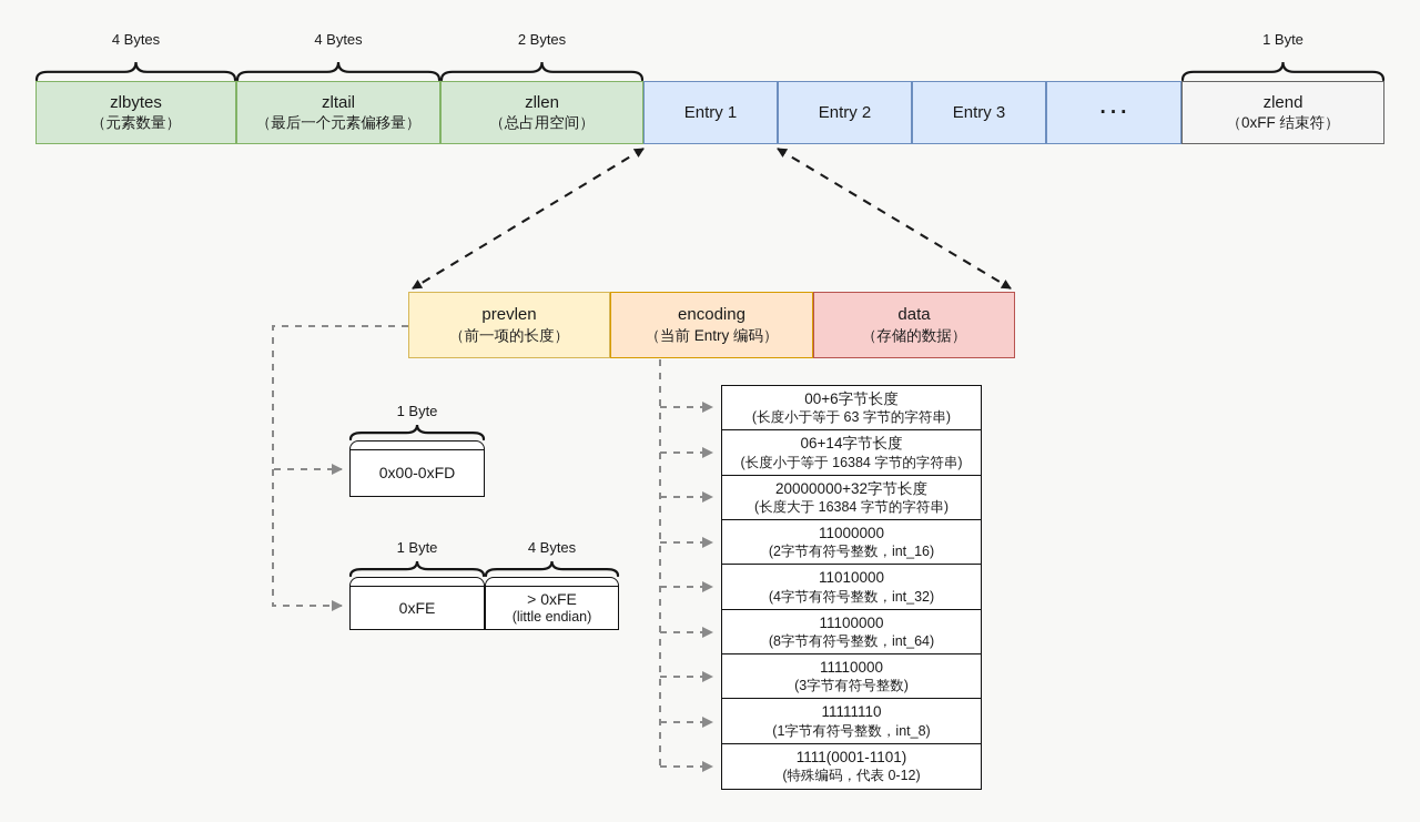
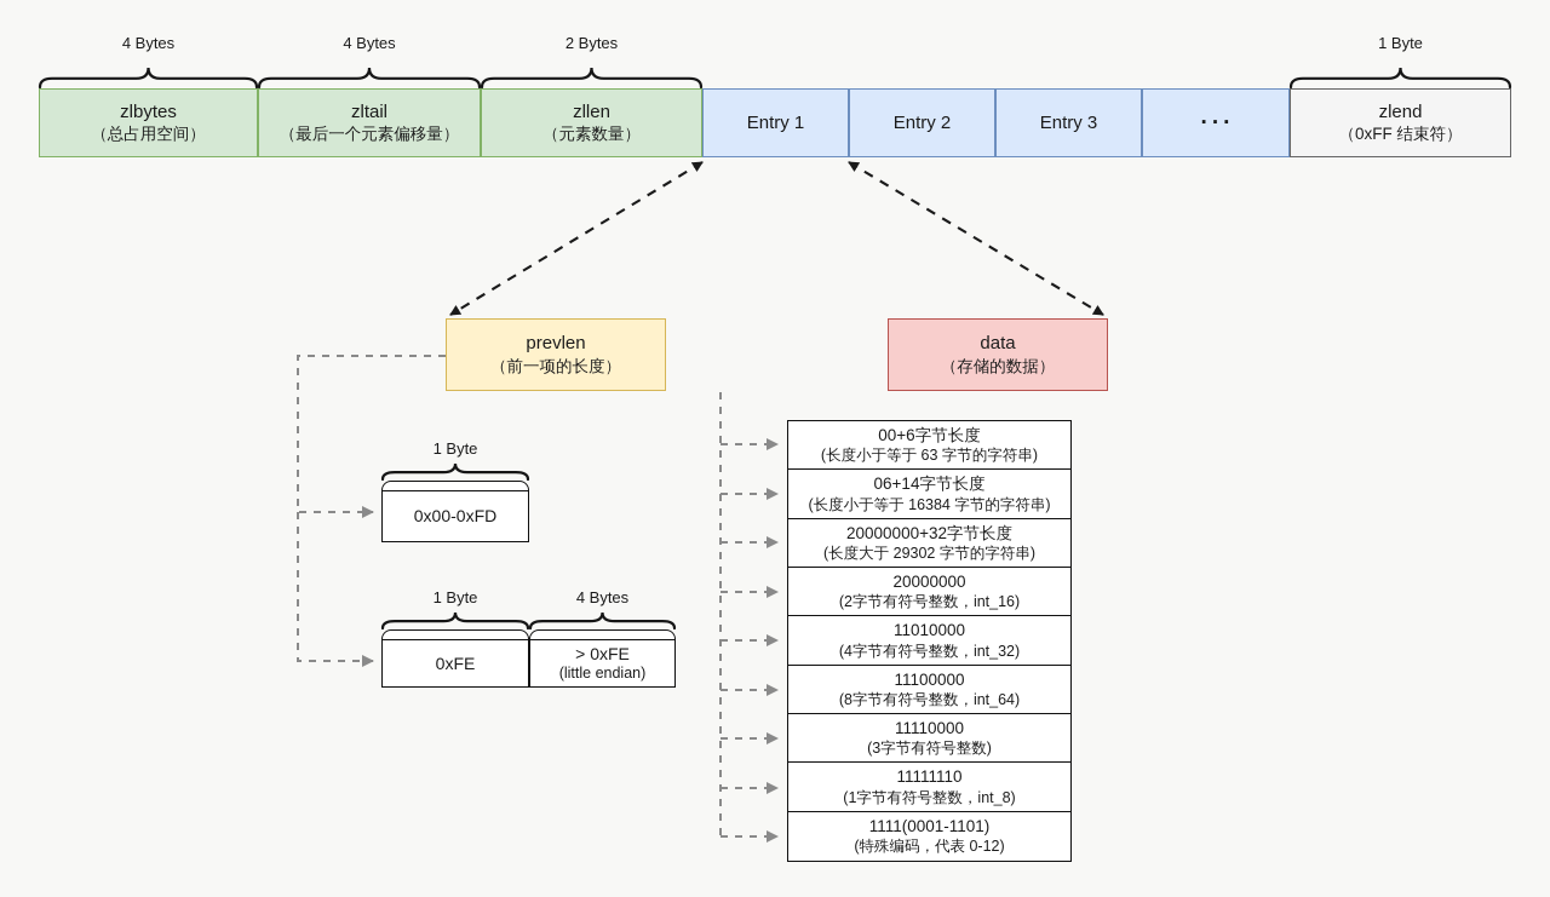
  4 Bytes
  4 Bytes
  2 Bytes
  1 Byte
  zlbytes
- （元素数量）
+ （总占用空间）
  zltail
  （最后一个元素偏移量）
  zllen
- （总占用空间）
+ （元素数量）
  Entry 1
  Entry 2
  Entry 3
  ···
  zlend
  （0xFF 结束符）
  prevlen
  （前一项的长度）
- encoding
- （当前 Entry 编码）
  data
  （存储的数据）
  1 Byte
  1 Byte
  4 Bytes
  0x00-0xFD
  0xFE
  > 0xFE
  (little endian)
  00+6字节长度
  (长度小于等于 63 字节的字符串)
  06+14字节长度
  (长度小于等于 16384 字节的字符串)
  20000000+32字节长度
- (长度大于 16384 字节的字符串)
+ (长度大于 29302 字节的字符串)
- 11000000
+ 20000000
  (2字节有符号整数，int_16)
  11010000
  (4字节有符号整数，int_32)
  11100000
  (8字节有符号整数，int_64)
  11110000
  (3字节有符号整数)
  11111110
  (1字节有符号整数，int_8)
  1111(0001-1101)
  (特殊编码，代表 0-12)
